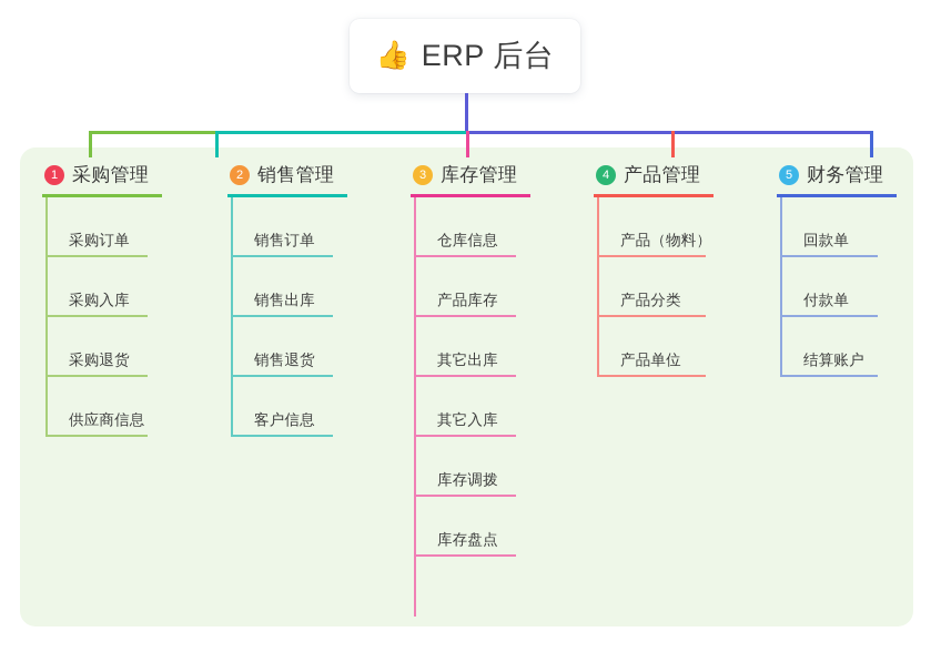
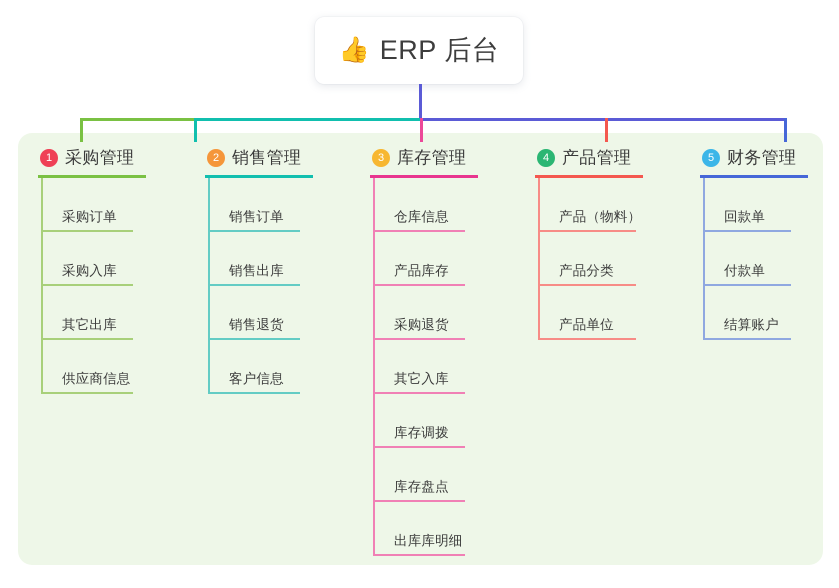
  👍
  ERP 后台
  1
  采购管理
  采购订单
  采购入库
- 采购退货
+ 其它出库
  供应商信息
  2
  销售管理
  销售订单
  销售出库
  销售退货
  客户信息
  3
  库存管理
  仓库信息
  产品库存
- 其它出库
+ 采购退货
  其它入库
  库存调拨
  库存盘点
+ 出库库明细
  4
  产品管理
  产品（物料）
  产品分类
  产品单位
  5
  财务管理
  回款单
  付款单
  结算账户
